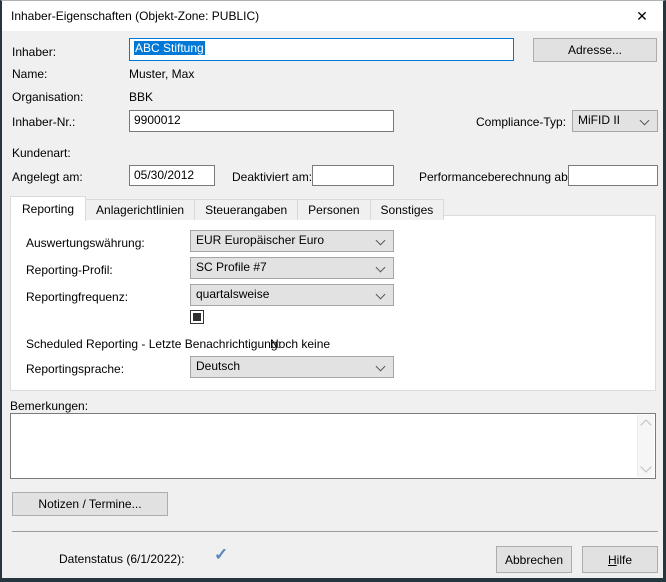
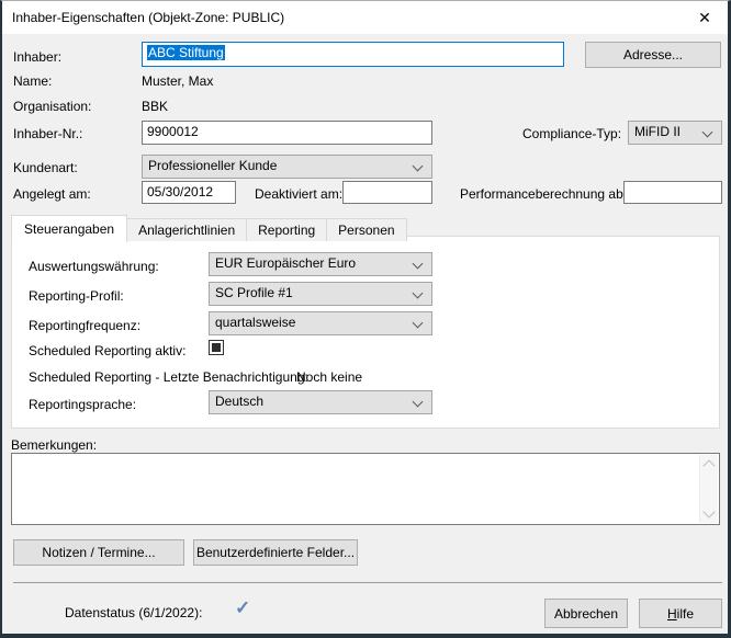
  Inhaber-Eigenschaften (Objekt-Zone: PUBLIC)
  ✕
  Inhaber:
  ABC Stiftung
  Adresse...
  Name:
  Muster, Max
  Organisation:
  BBK
  Inhaber-Nr.:
  9900012
  Compliance-Typ:
  MiFID II
  Kundenart:
+ Professioneller Kunde
  Angelegt am:
  05/30/2012
  Deaktiviert am:
  Performanceberechnung ab
- Reporting
+ Steuerangaben
  Anlagerichtlinien
- Steuerangaben
+ Reporting
  Personen
- Sonstiges
  Auswertungswährung:
  EUR Europäischer Euro
  Reporting-Profil:
- SC Profile #7
+ SC Profile #1
  Reportingfrequenz:
  quartalsweise
+ Scheduled Reporting aktiv:
  Scheduled Reporting - Letzte Benachrichtigung:
  Noch keine
  Reportingsprache:
  Deutsch
  Bemerkungen:
  Notizen / Termine...
+ Benutzerdefinierte Felder...
  Datenstatus (6/1/2022):
  ✓
  Abbrechen
  Hilfe
